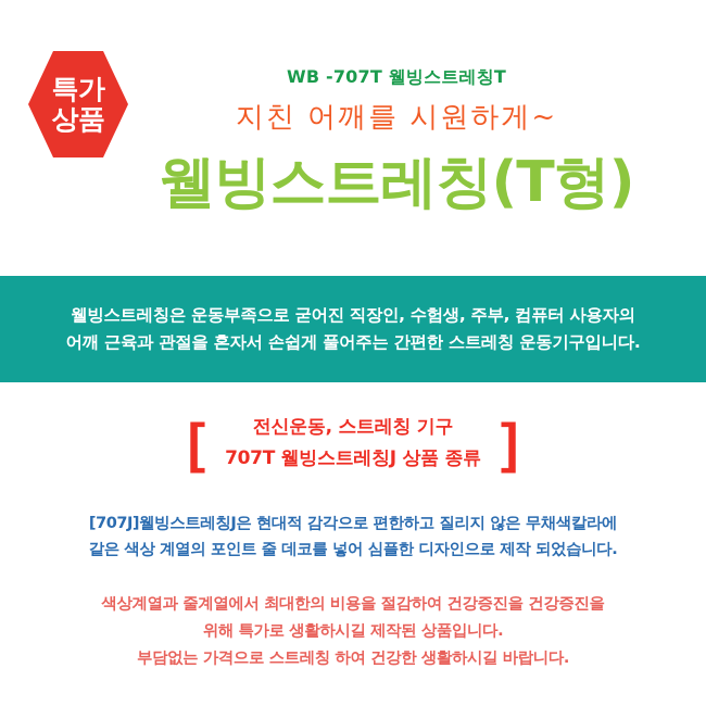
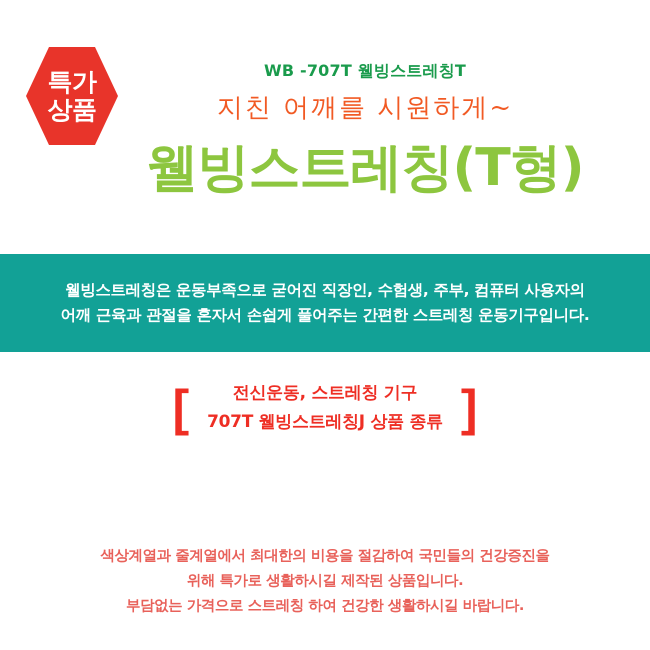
  특가
  상품
  WB -707T 웰빙스트레칭T
  지친 어깨를 시원하게~
  웰빙스트레칭(T형)
  웰빙스트레칭은 운동부족으로 굳어진 직장인, 수험생, 주부, 컴퓨터 사용자의
  어깨 근육과 관절을 혼자서 손쉽게 풀어주는 간편한 스트레칭 운동기구입니다.
  [
  전신운동, 스트레칭 기구
  707T 웰빙스트레칭J 상품 종류
  ]
- [707J]웰빙스트레칭J은 현대적 감각으로 편한하고 질리지 않은 무채색칼라에
- 같은 색상 계열의 포인트 줄 데코를 넣어 심플한 디자인으로 제작 되었습니다.
- 색상계열과 줄계열에서 최대한의 비용을 절감하여 건강증진을 건강증진을
+ 색상계열과 줄계열에서 최대한의 비용을 절감하여 국민들의 건강증진을
  위해 특가로 생활하시길 제작된 상품입니다.
  부담없는 가격으로 스트레칭 하여 건강한 생활하시길 바랍니다.
